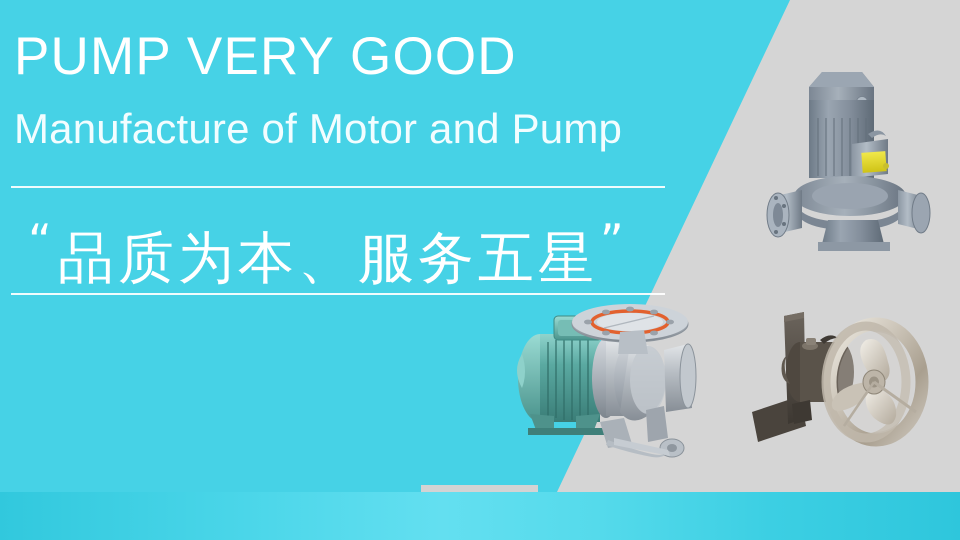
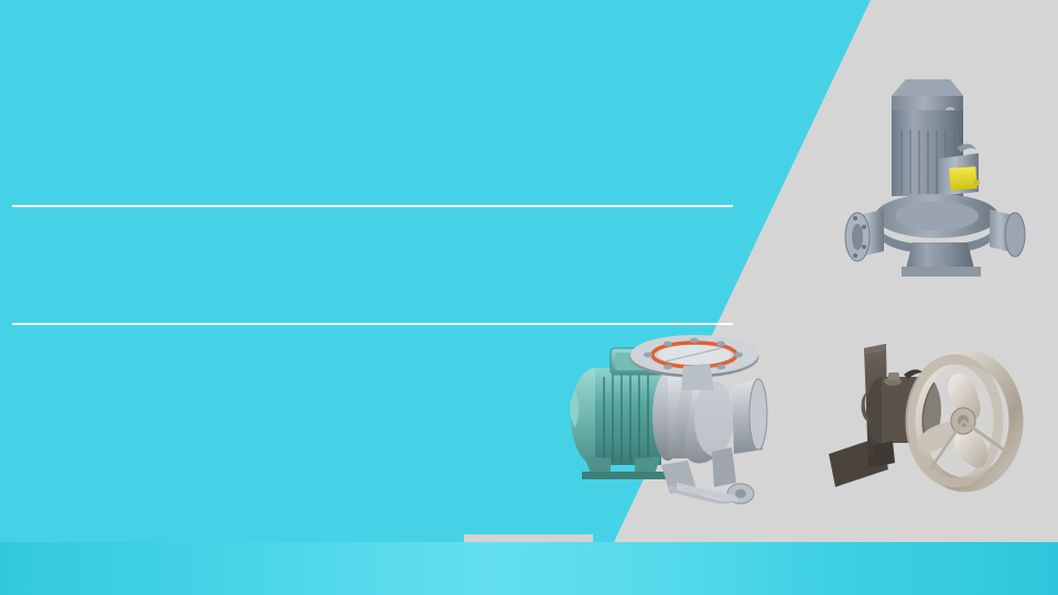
- PUMP VERY GOOD
- Manufacture of Motor and Pump
- “品质为本、服务五星”
